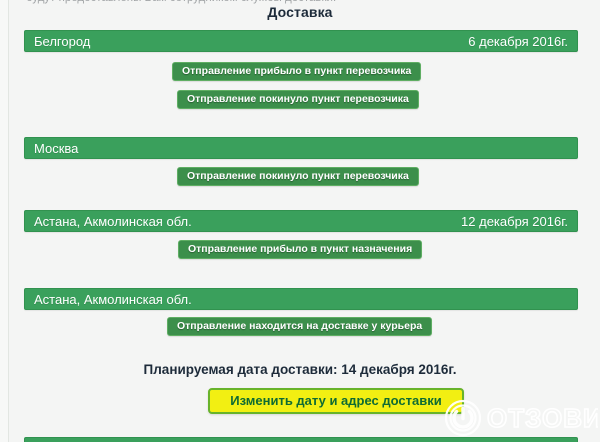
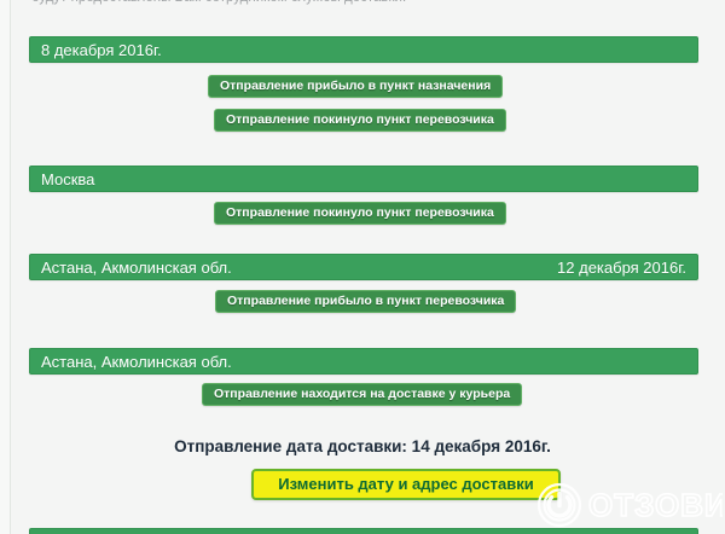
- Доставка
- Белгород
- 6 декабря 2016г.
+ 8 декабря 2016г.
- Отправление прибыло в пункт перевозчика
+ Отправление прибыло в пункт назначения
  Отправление покинуло пункт перевозчика
  Москва
  Отправление покинуло пункт перевозчика
  Астана, Акмолинская обл.
  12 декабря 2016г.
- Отправление прибыло в пункт назначения
+ Отправление прибыло в пункт перевозчика
  Астана, Акмолинская обл.
  Отправление находится на доставке у курьера
- Планируемая дата доставки: 14 декабря 2016г.
+ Отправление дата доставки: 14 декабря 2016г.
  Изменить дату и адрес доставки
